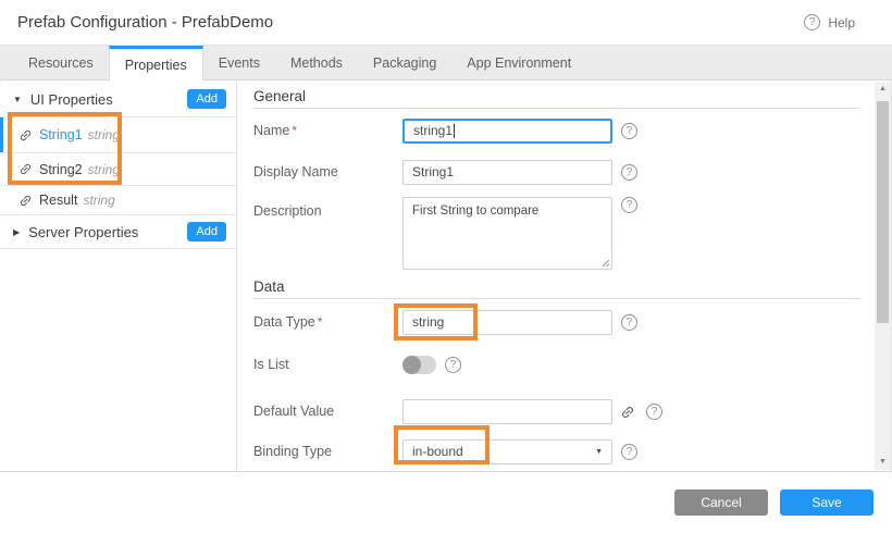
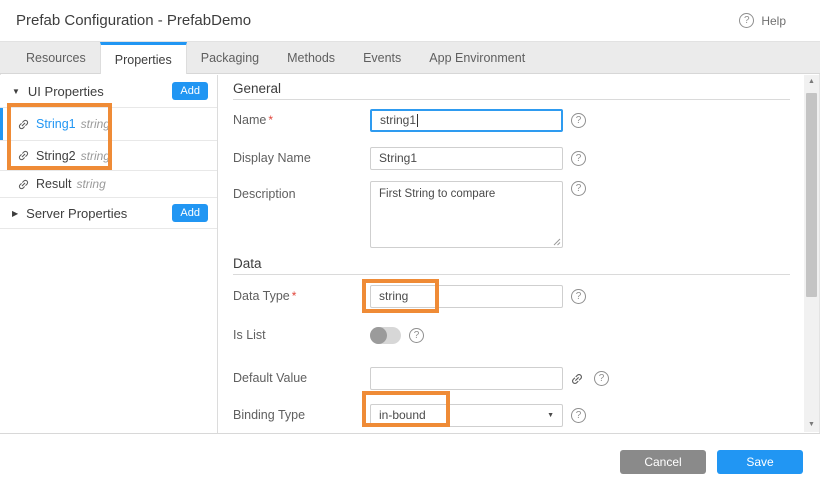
  Prefab Configuration - PrefabDemo
  ?
  Help
  Resources
  Properties
- Events
+ Packaging
  Methods
- Packaging
+ Events
  App Environment
  ▼
  UI Properties
  Add
  String1
  string
  String2
  string
  Result
  string
  ▶
  Server Properties
  Add
  General
  Name *
  string1
  ?
  Display Name
  String1
  ?
  Description
  First String to compare
  ?
  Data
  Data Type *
  string
  ?
  Is List
  ?
  Default Value
  ?
  Binding Type
  in-bound
  ?
  Cancel
  Save
